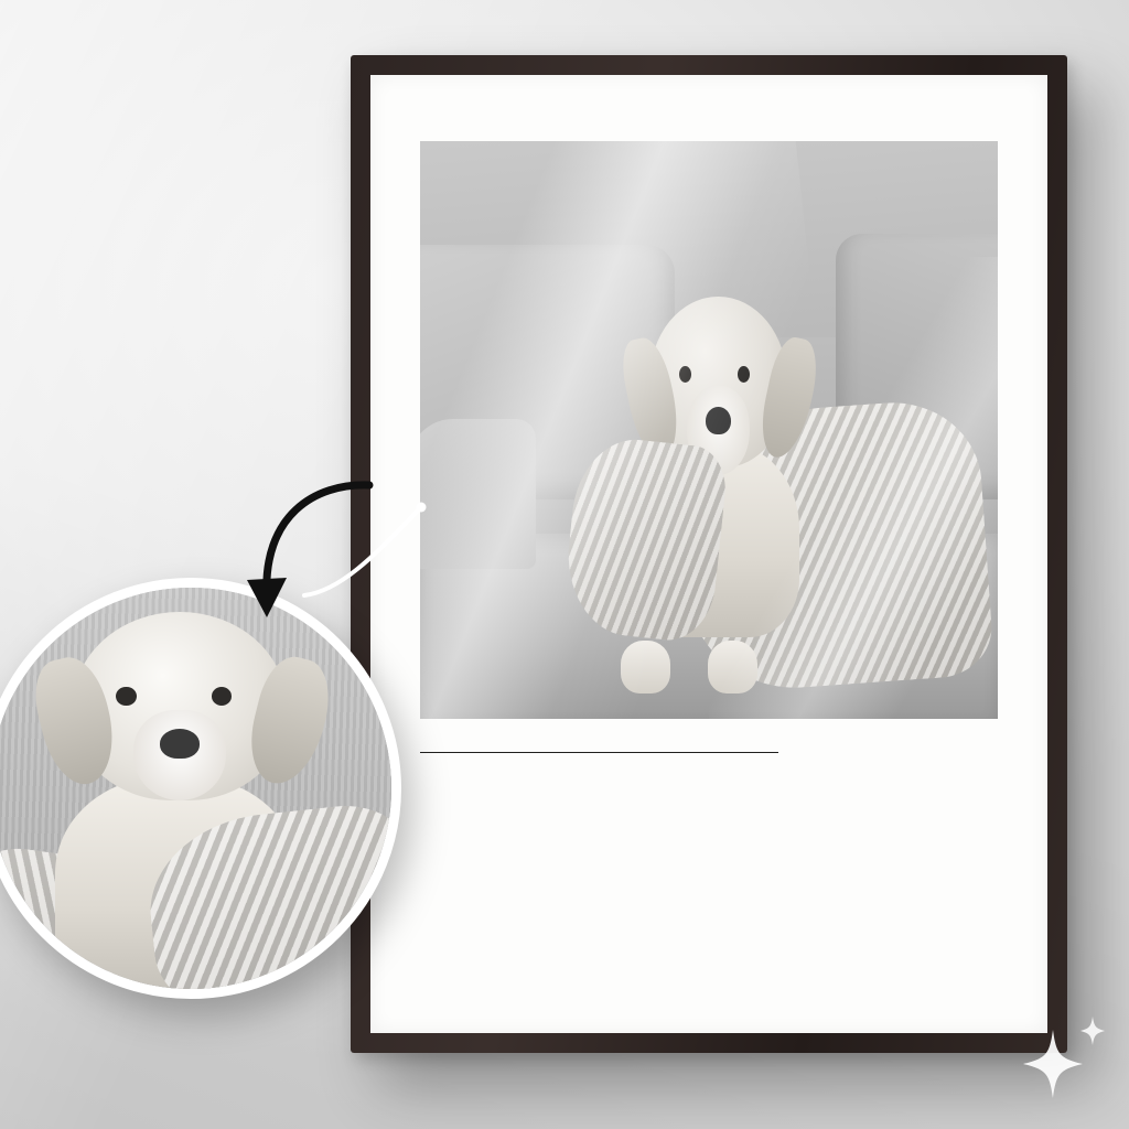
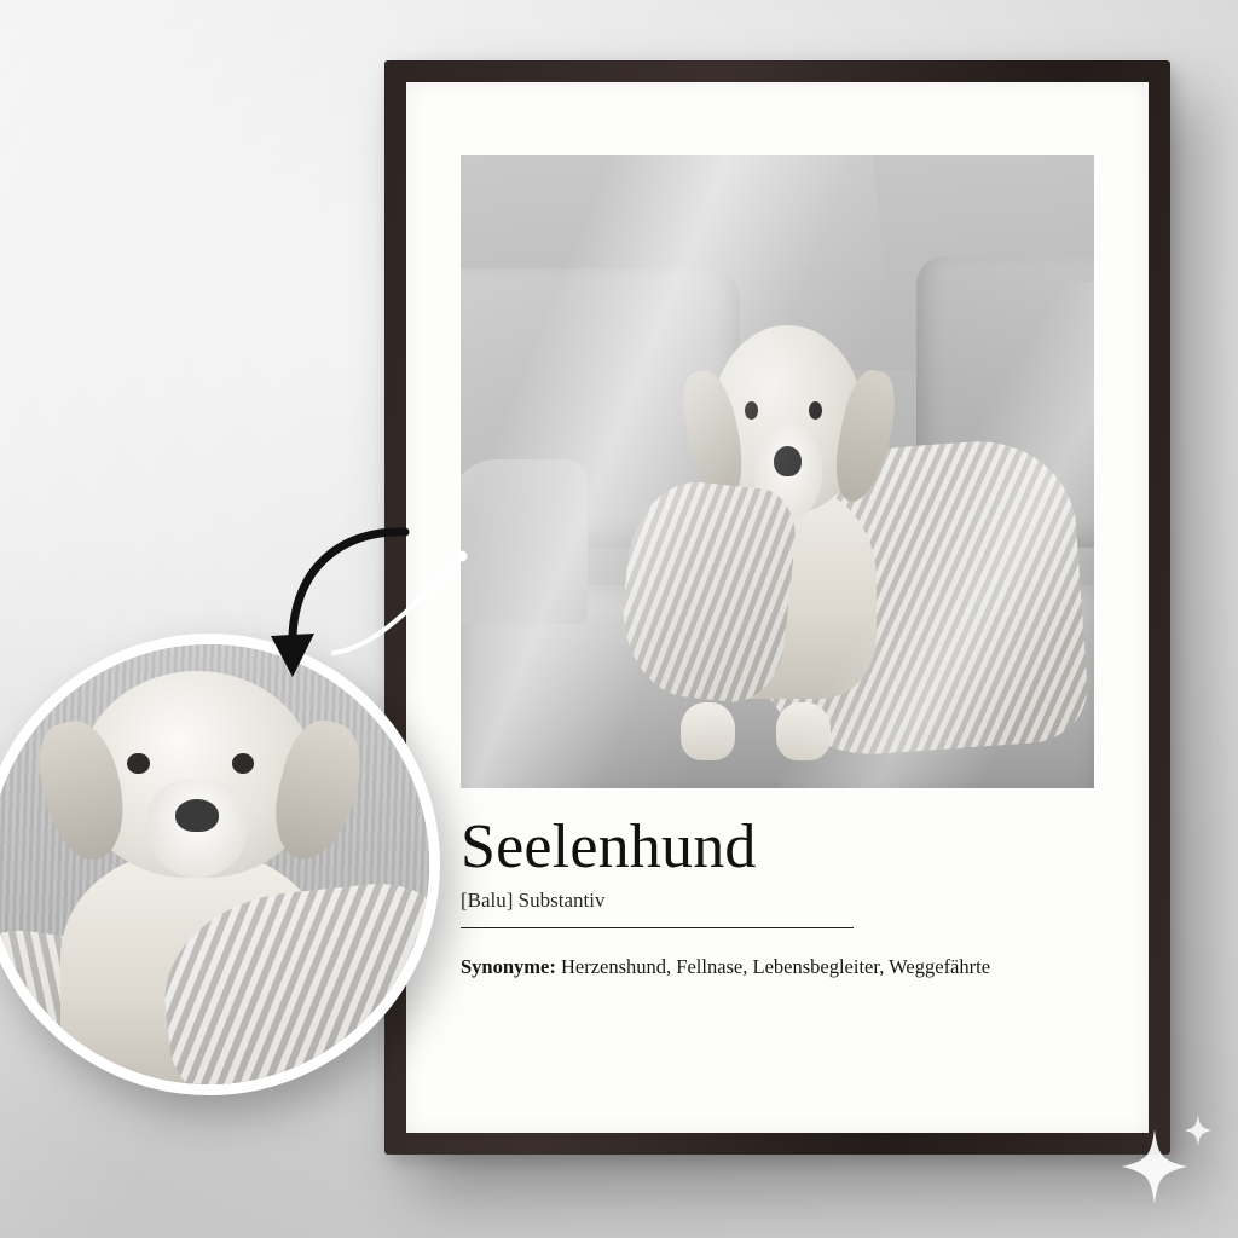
+ Seelenhund
+ [Balu] Substantiv
+ Synonyme: Herzenshund, Fellnase, Lebensbegleiter, Weggefährte
